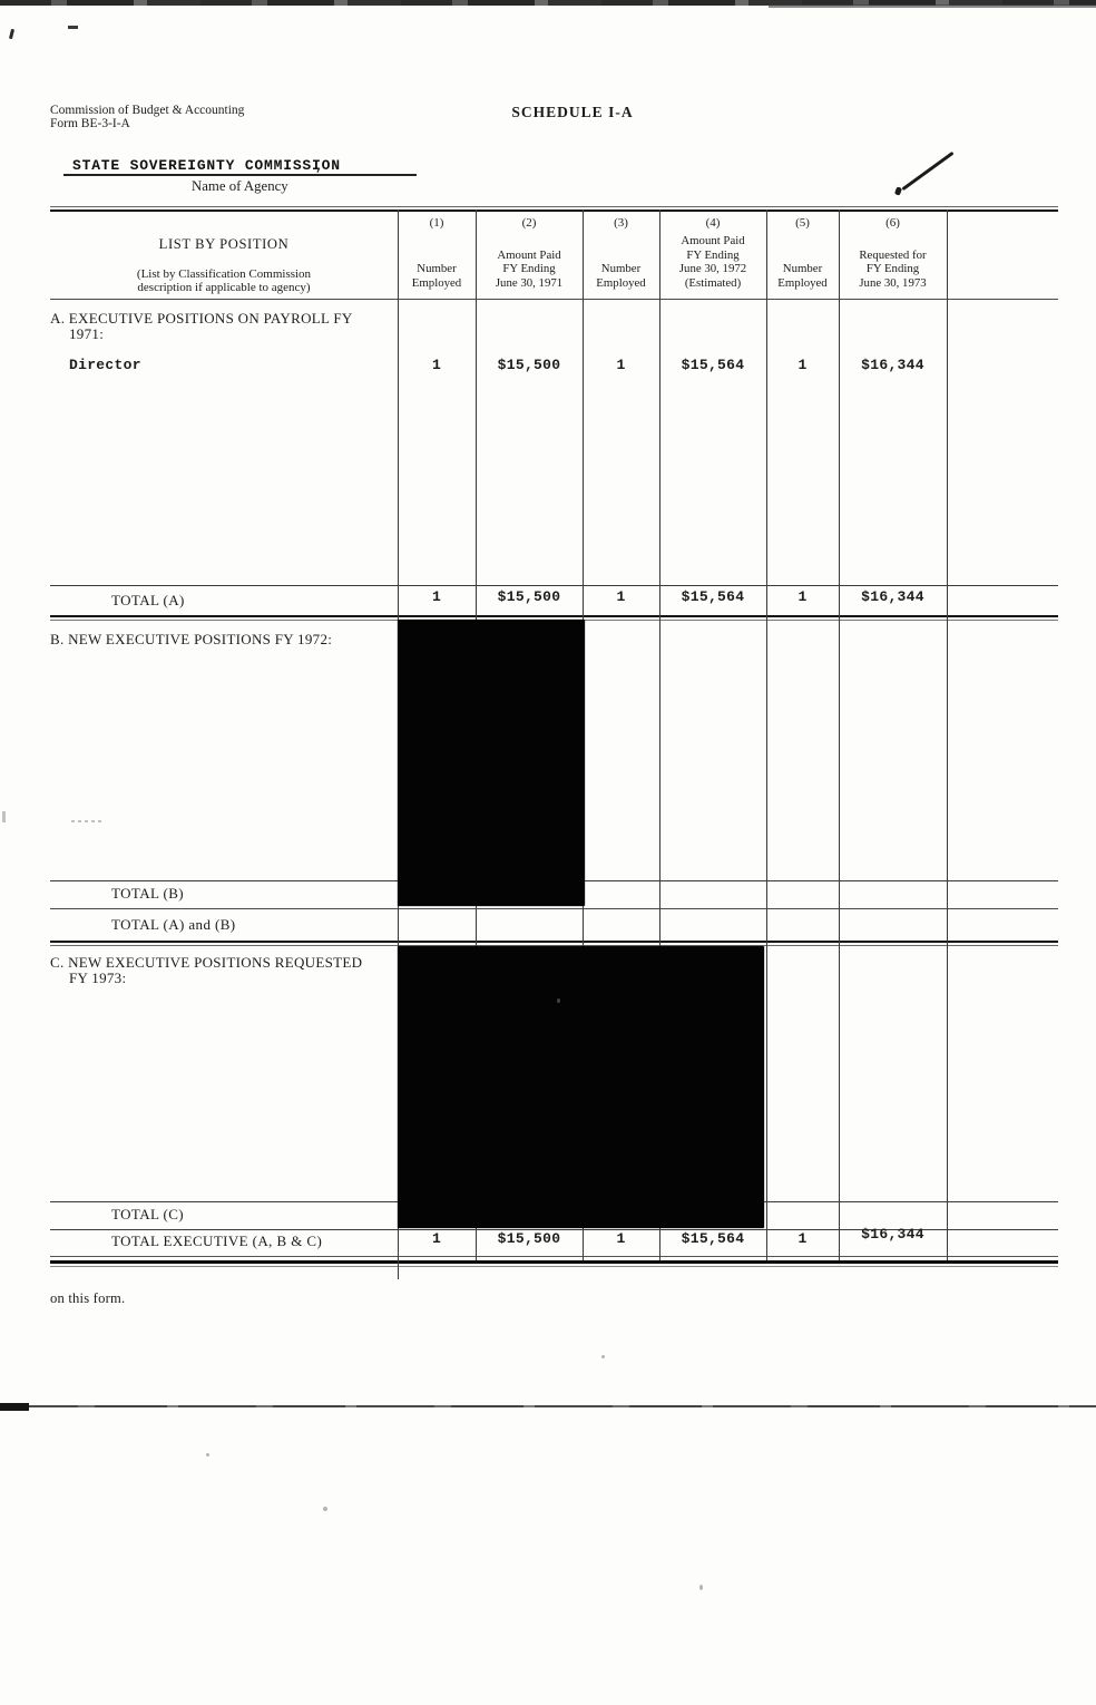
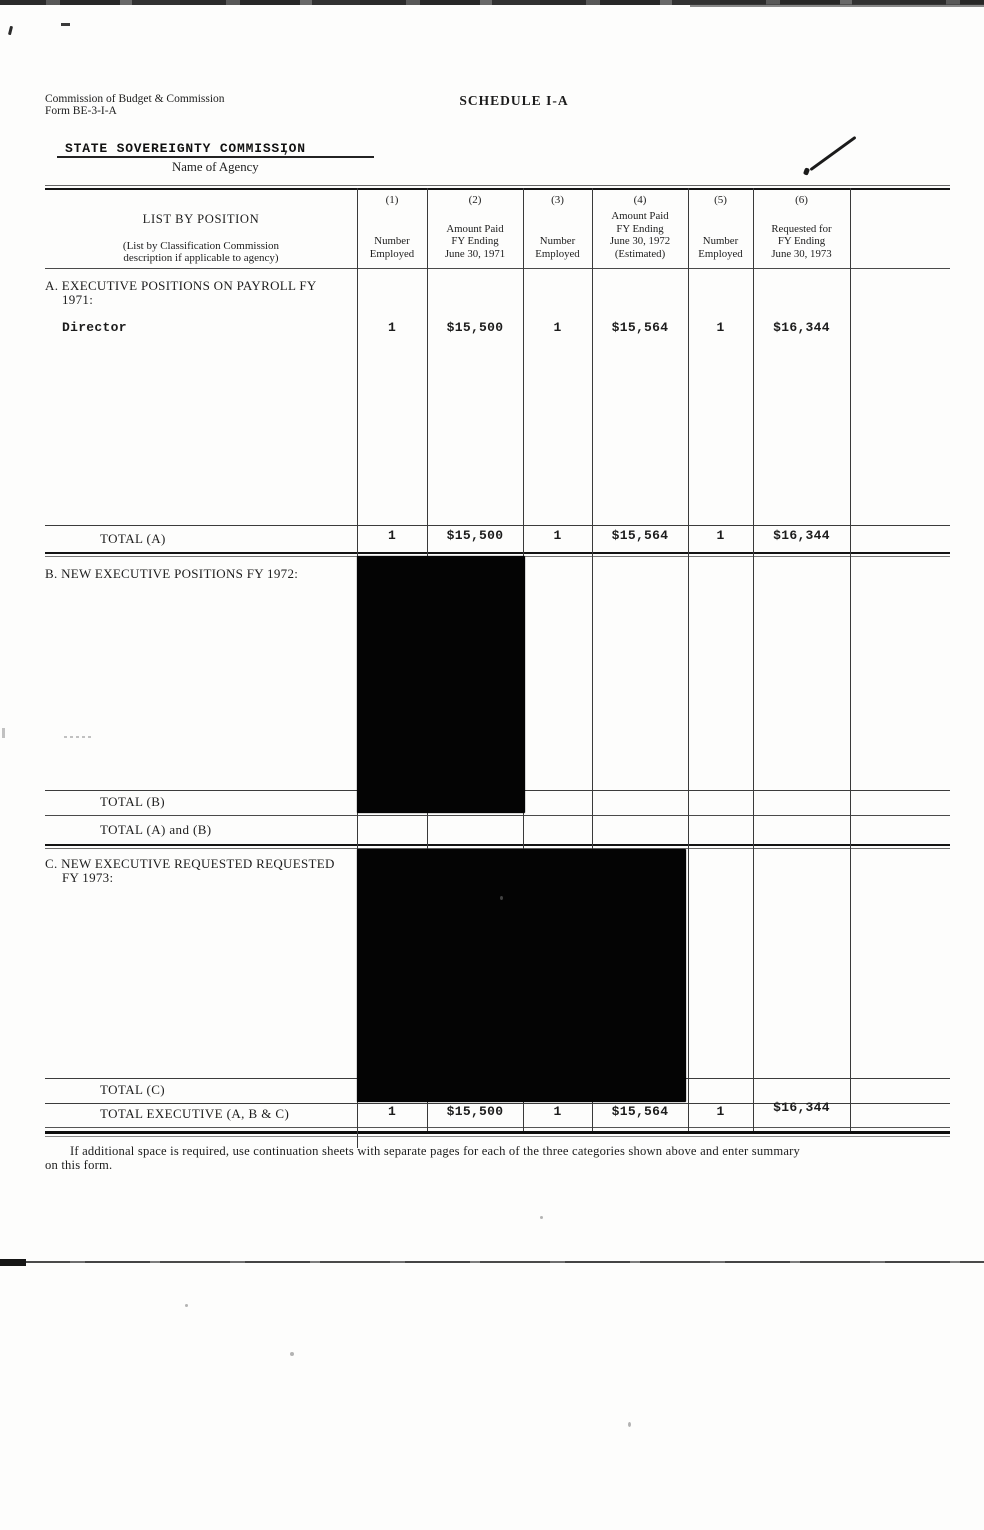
- Commission of Budget & Accounting
+ Commission of Budget & Commission
  Form BE-3-I-A
  SCHEDULE I-A
  STATE SOVEREIGNTY COMMISSION
  ,
  Name of Agency
  LIST BY POSITION
  (List by Classification Commission
  description if applicable to agency)
  (1)
  Number
  Employed
  (2)
  Amount Paid
  FY Ending
  June 30, 1971
  (3)
  Number
  Employed
  (4)
  Amount Paid
  FY Ending
  June 30, 1972
  (Estimated)
  (5)
  Number
  Employed
  (6)
  Requested for
  FY Ending
  June 30, 1973
  A. EXECUTIVE POSITIONS ON PAYROLL FY
  1971:
  Director
  1
  $15,500
  1
  $15,564
  1
  $16,344
  TOTAL (A)
  1
  $15,500
  1
  $15,564
  1
  $16,344
  B. NEW EXECUTIVE POSITIONS FY 1972:
  TOTAL (B)
  TOTAL (A) and (B)
- C. NEW EXECUTIVE POSITIONS REQUESTED
+ C. NEW EXECUTIVE REQUESTED REQUESTED
  FY 1973:
  TOTAL (C)
  TOTAL EXECUTIVE (A, B & C)
  1
  $15,500
  1
  $15,564
  1
  $16,344
+ If additional space is required, use continuation sheets with separate pages for each of the three categories shown above and enter summary
  on this form.
